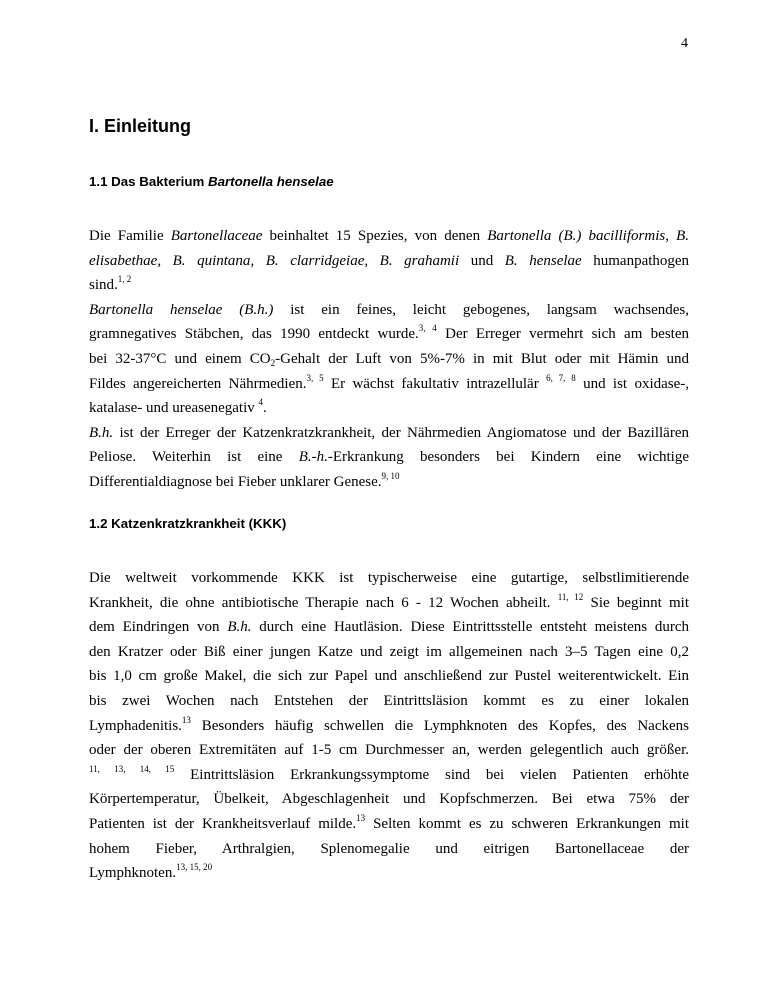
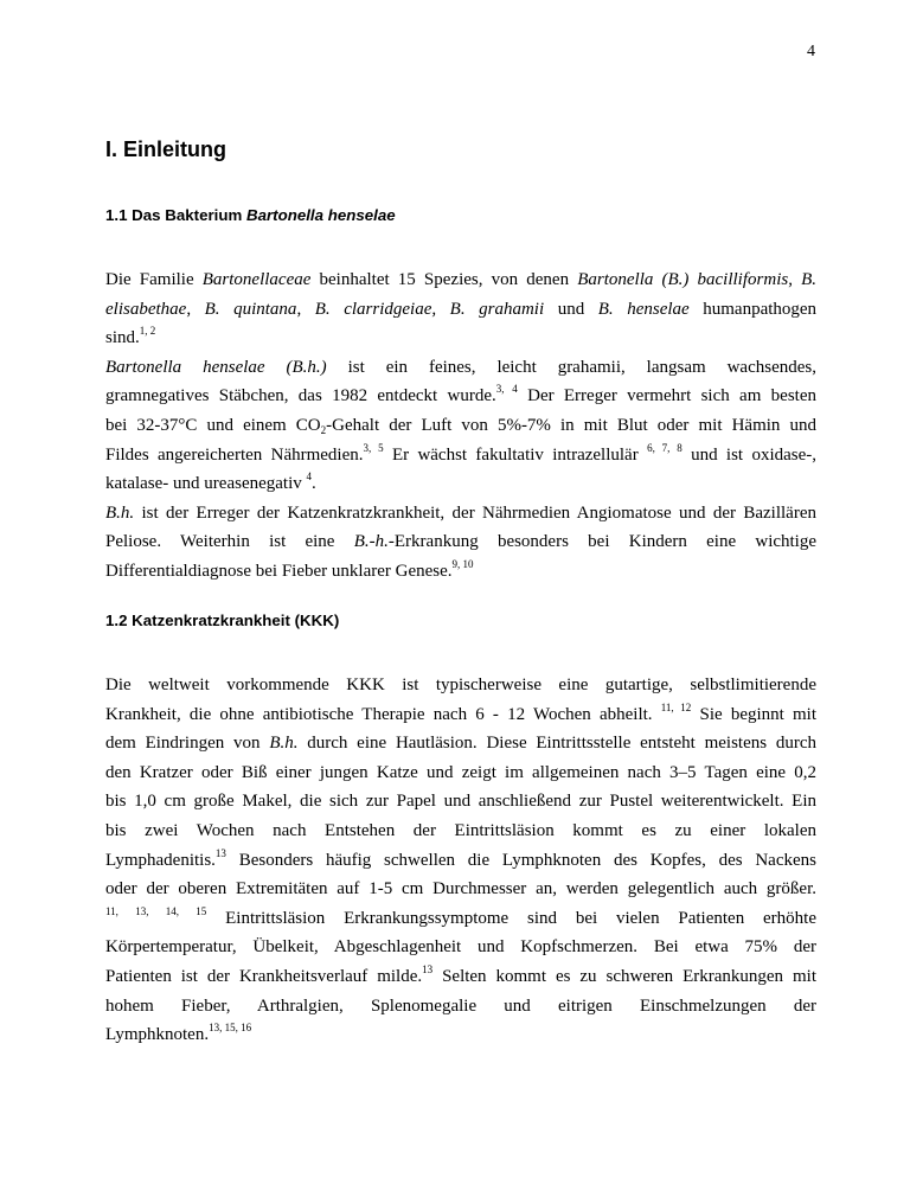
  4
  I. Einleitung
  1.1 Das Bakterium Bartonella henselae
  Die Familie Bartonellaceae beinhaltet 15 Spezies, von denen Bartonella (B.) bacilliformis, B.
  elisabethae, B. quintana, B. clarridgeiae, B. grahamii und B. henselae humanpathogen
  sind.1, 2
- Bartonella henselae (B.h.) ist ein feines, leicht gebogenes, langsam wachsendes,
+ Bartonella henselae (B.h.) ist ein feines, leicht grahamii, langsam wachsendes,
- gramnegatives Stäbchen, das 1990 entdeckt wurde.3, 4 Der Erreger vermehrt sich am besten
+ gramnegatives Stäbchen, das 1982 entdeckt wurde.3, 4 Der Erreger vermehrt sich am besten
  bei 32-37°C und einem CO2-Gehalt der Luft von 5%-7% in mit Blut oder mit Hämin und
  Fildes angereicherten Nährmedien.3, 5 Er wächst fakultativ intrazellulär 6, 7, 8 und ist oxidase-,
  katalase- und ureasenegativ 4.
  B.h. ist der Erreger der Katzenkratzkrankheit, der Nährmedien Angiomatose und der Bazillären
  Peliose. Weiterhin ist eine B.-h.-Erkrankung besonders bei Kindern eine wichtige
  Differentialdiagnose bei Fieber unklarer Genese.9, 10
  1.2 Katzenkratzkrankheit (KKK)
  Die weltweit vorkommende KKK ist typischerweise eine gutartige, selbstlimitierende
  Krankheit, die ohne antibiotische Therapie nach 6 - 12 Wochen abheilt. 11, 12 Sie beginnt mit
  dem Eindringen von B.h. durch eine Hautläsion. Diese Eintrittsstelle entsteht meistens durch
  den Kratzer oder Biß einer jungen Katze und zeigt im allgemeinen nach 3–5 Tagen eine 0,2
  bis 1,0 cm große Makel, die sich zur Papel und anschließend zur Pustel weiterentwickelt. Ein
  bis zwei Wochen nach Entstehen der Eintrittsläsion kommt es zu einer lokalen
  Lymphadenitis.13 Besonders häufig schwellen die Lymphknoten des Kopfes, des Nackens
  oder der oberen Extremitäten auf 1-5 cm Durchmesser an, werden gelegentlich auch größer.
  11, 13, 14, 15 Eintrittsläsion Erkrankungssymptome sind bei vielen Patienten erhöhte
  Körpertemperatur, Übelkeit, Abgeschlagenheit und Kopfschmerzen. Bei etwa 75% der
  Patienten ist der Krankheitsverlauf milde.13 Selten kommt es zu schweren Erkrankungen mit
- hohem Fieber, Arthralgien, Splenomegalie und eitrigen Bartonellaceae der
+ hohem Fieber, Arthralgien, Splenomegalie und eitrigen Einschmelzungen der
- Lymphknoten.13, 15, 20
+ Lymphknoten.13, 15, 16
